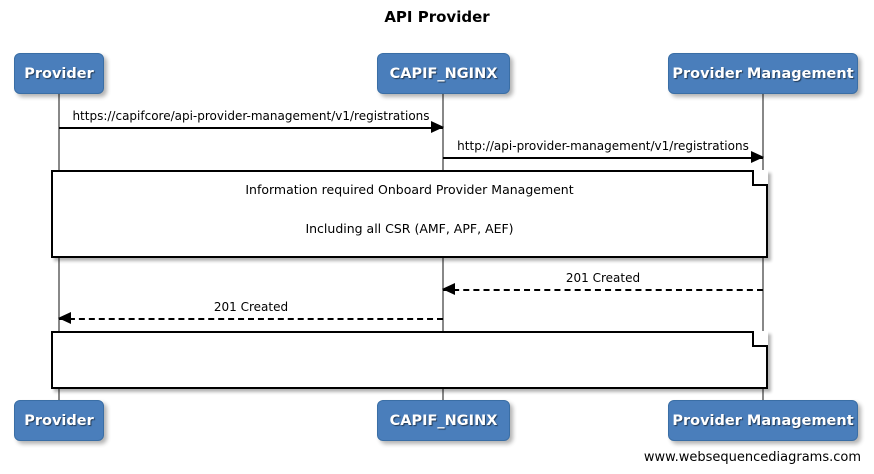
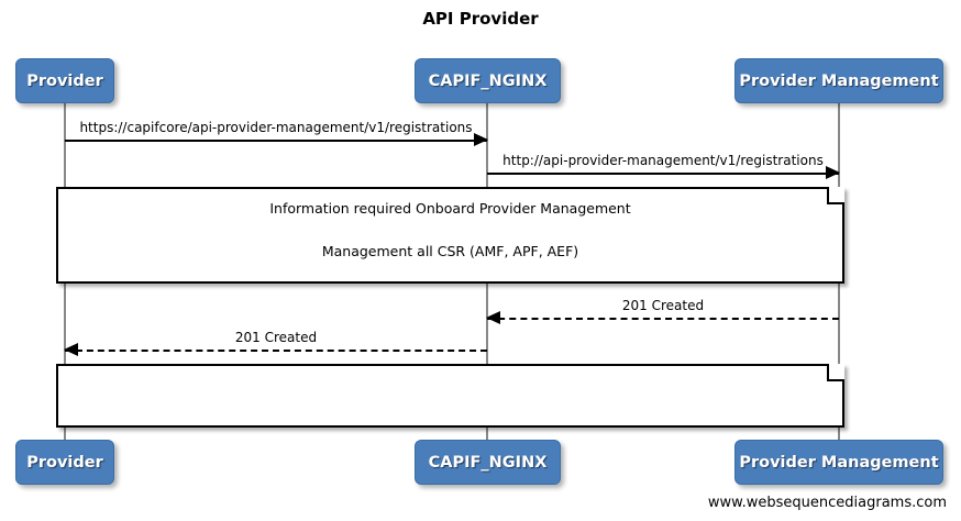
  API Provider
  Provider
  CAPIF_NGINX
  Provider Management
  https://capifcore/api-provider-management/v1/registrations
  http://api-provider-management/v1/registrations
  Information required Onboard Provider Management
- Including all CSR (AMF, APF, AEF)
+ Management all CSR (AMF, APF, AEF)
  201 Created
  201 Created
  Provider
  CAPIF_NGINX
  Provider Management
  www.websequencediagrams.com
